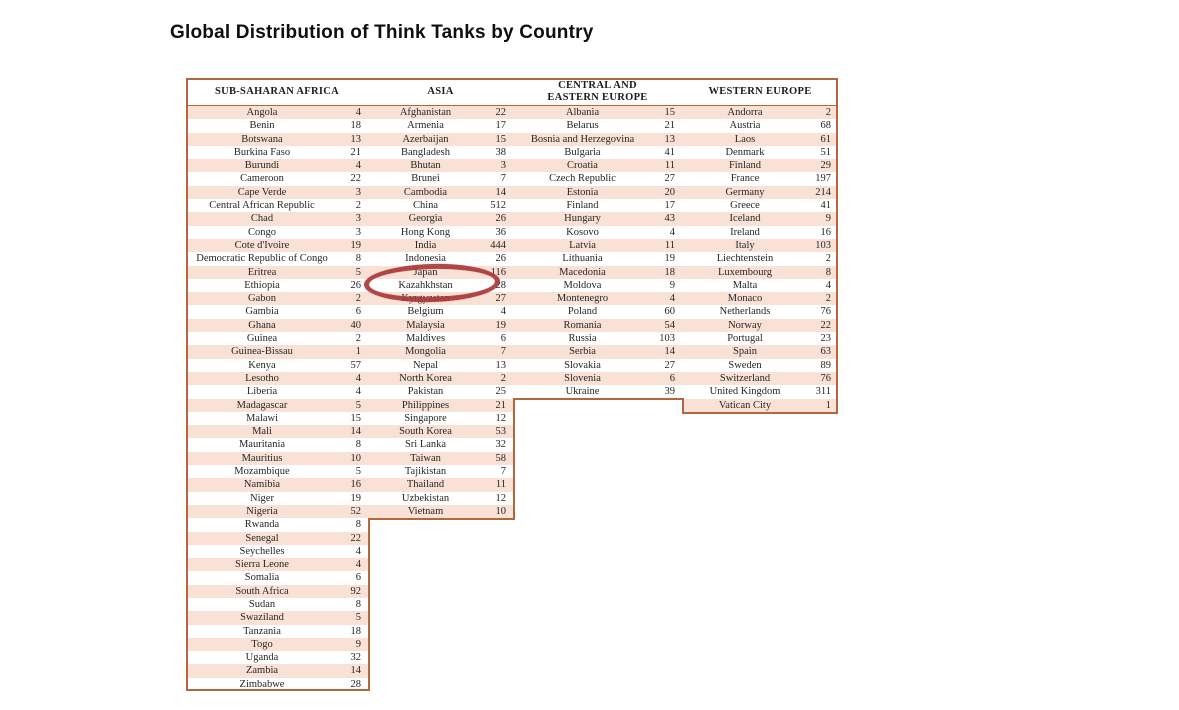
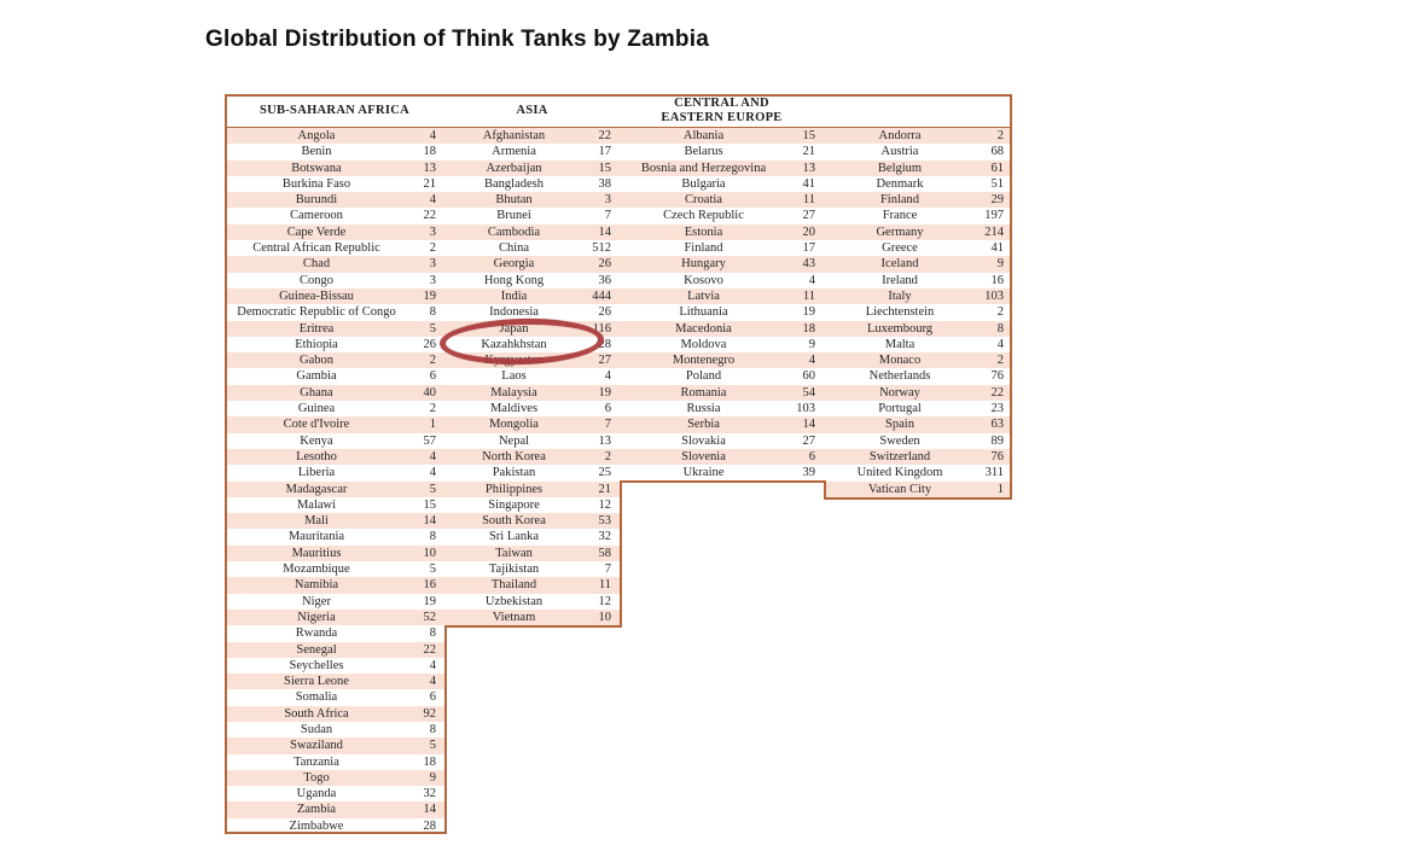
- Global Distribution of Think Tanks by Country
+ Global Distribution of Think Tanks by Zambia
  SUB-SAHARAN AFRICA
  ASIA
  CENTRAL AND EASTERN EUROPE
- WESTERN EUROPE
  Angola
  4
  Benin
  18
  Botswana
  13
  Burkina Faso
  21
  Burundi
  4
  Cameroon
  22
  Cape Verde
  3
  Central African Republic
  2
  Chad
  3
  Congo
  3
- Cote d'Ivoire
+ Guinea-Bissau
  19
  Democratic Republic of Congo
  8
  Eritrea
  5
  Ethiopia
  26
  Gabon
  2
  Gambia
  6
  Ghana
  40
  Guinea
  2
- Guinea-Bissau
+ Cote d'Ivoire
  1
  Kenya
  57
  Lesotho
  4
  Liberia
  4
  Madagascar
  5
  Malawi
  15
  Mali
  14
  Mauritania
  8
  Mauritius
  10
  Mozambique
  5
  Namibia
  16
  Niger
  19
  Nigeria
  52
  Rwanda
  8
  Senegal
  22
  Seychelles
  4
  Sierra Leone
  4
  Somalia
  6
  South Africa
  92
  Sudan
  8
  Swaziland
  5
  Tanzania
  18
  Togo
  9
  Uganda
  32
  Zambia
  14
  Zimbabwe
  28
  Afghanistan
  22
  Armenia
  17
  Azerbaijan
  15
  Bangladesh
  38
  Bhutan
  3
  Brunei
  7
  Cambodia
  14
  China
  512
  Georgia
  26
  Hong Kong
  36
  India
  444
  Indonesia
  26
  Japan
  116
  Kazahkhstan
  28
  Kyrgyzstan
  27
- Belgium
+ Laos
  4
  Malaysia
  19
  Maldives
  6
  Mongolia
  7
  Nepal
  13
  North Korea
  2
  Pakistan
  25
  Philippines
  21
  Singapore
  12
  South Korea
  53
  Sri Lanka
  32
  Taiwan
  58
  Tajikistan
  7
  Thailand
  11
  Uzbekistan
  12
  Vietnam
  10
  Albania
  15
  Belarus
  21
  Bosnia and Herzegovina
  13
  Bulgaria
  41
  Croatia
  11
  Czech Republic
  27
  Estonia
  20
  Finland
  17
  Hungary
  43
  Kosovo
  4
  Latvia
  11
  Lithuania
  19
  Macedonia
  18
  Moldova
  9
  Montenegro
  4
  Poland
  60
  Romania
  54
  Russia
  103
  Serbia
  14
  Slovakia
  27
  Slovenia
  6
  Ukraine
  39
  Andorra
  2
  Austria
  68
- Laos
+ Belgium
  61
  Denmark
  51
  Finland
  29
  France
  197
  Germany
  214
  Greece
  41
  Iceland
  9
  Ireland
  16
  Italy
  103
  Liechtenstein
  2
  Luxembourg
  8
  Malta
  4
  Monaco
  2
  Netherlands
  76
  Norway
  22
  Portugal
  23
  Spain
  63
  Sweden
  89
  Switzerland
  76
  United Kingdom
  311
  Vatican City
  1
